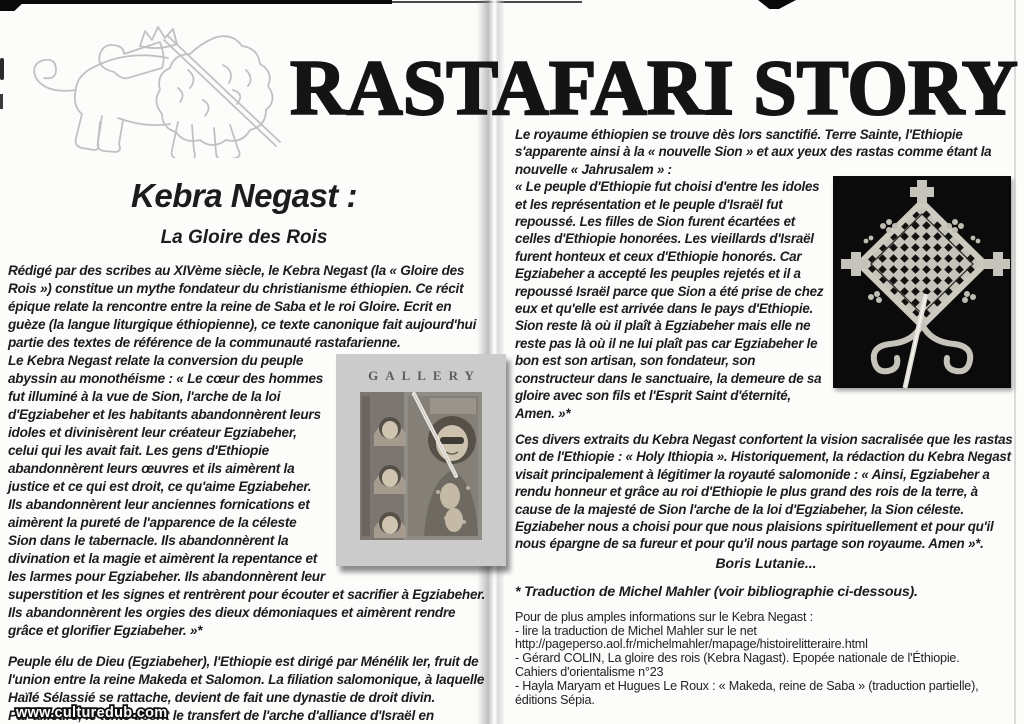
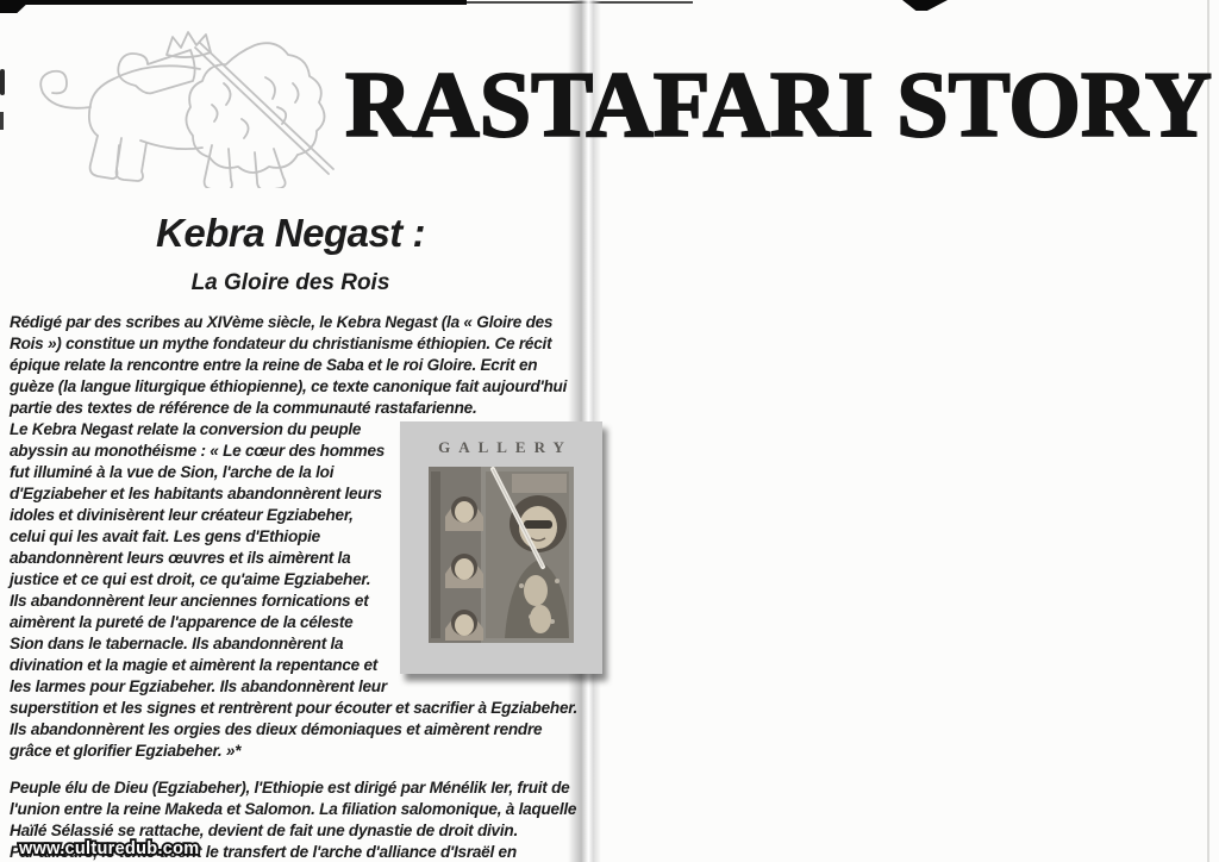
  RASTAFARI STORY
  Kebra Negast :
  La Gloire des Rois
  Rédigé par des scribes au XIVème siècle, le Kebra Negast (la « Gloire des Rois ») constitue un mythe fondateur du christianisme éthiopien. Ce récit épique relate la rencontre entre la reine de Saba et le roi Gloire. Ecrit en guèze (la langue liturgique éthiopienne), ce texte canonique fait aujourd'hui partie des textes de référence de la communauté rastafarienne.
  GALLERY
  Le Kebra Negast relate la conversion du peuple abyssin au monothéisme : « Le cœur des hommes fut illuminé à la vue de Sion, l'arche de la loi d'Egziabeher et les habitants abandonnèrent leurs idoles et divinisèrent leur créateur Egziabeher, celui qui les avait fait. Les gens d'Ethiopie abandonnèrent leurs œuvres et ils aimèrent la justice et ce qui est droit, ce qu'aime Egziabeher.
  Ils abandonnèrent leur anciennes fornications et aimèrent la pureté de l'apparence de la céleste Sion dans le tabernacle. Ils abandonnèrent la divination et la magie et aimèrent la repentance et les larmes pour Egziabeher. Ils abandonnèrent leur superstition et les signes et rentrèrent pour écouter et sacrifier à Egziabeher. Ils abandonnèrent les orgies des dieux démoniaques et aimèrent rendre grâce et glorifier Egziabeher. »*
  Peuple élu de Dieu (Egziabeher), l'Ethiopie est dirigé par Ménélik Ier, fruit de l'union entre la reine Makeda et Salomon. La filiation salomonique, à laquelle Haïlé Sélassié se rattache, devient de fait une dynastie de droit divin.
  Par ailleurs, le texte décrit le transfert de l'arche d'alliance d'Israël en
- Le royaume éthiopien se trouve dès lors sanctifié. Terre Sainte, l'Ethiopie s'apparente ainsi à la « nouvelle Sion » et aux yeux des rastas comme étant la nouvelle « Jahrusalem » :
- « Le peuple d'Ethiopie fut choisi d'entre les idoles et les représentation et le peuple d'Israël fut repoussé. Les filles de Sion furent écartées et celles d'Ethiopie honorées. Les vieillards d'Israël furent honteux et ceux d'Ethiopie honorés. Car Egziabeher a accepté les peuples rejetés et il a repoussé Israël parce que Sion a été prise de chez eux et qu'elle est arrivée dans le pays d'Ethiopie.
- Sion reste là où il plaît à Egziabeher mais elle ne reste pas là où il ne lui plaît pas car Egziabeher le bon est son artisan, son fondateur, son constructeur dans le sanctuaire, la demeure de sa gloire avec son fils et l'Esprit Saint d'éternité, Amen. »*
- Ces divers extraits du Kebra Negast confortent la vision sacralisée que les rastas ont de l'Ethiopie : « Holy Ithiopia ». Historiquement, la rédaction du Kebra Negast visait principalement à légitimer la royauté salomonide : « Ainsi, Egziabeher a rendu honneur et grâce au roi d'Ethiopie le plus grand des rois de la terre, à cause de la majesté de Sion l'arche de la loi d'Egziabeher, la Sion céleste. Egziabeher nous a choisi pour que nous plaisions spirituellement et pour qu'il nous épargne de sa fureur et pour qu'il nous partage son royaume. Amen »*.
- Boris Lutanie...
- * Traduction de Michel Mahler (voir bibliographie ci-dessous).
- Pour de plus amples informations sur le Kebra Negast :
- - lire la traduction de Michel Mahler sur le net
- http://pageperso.aol.fr/michelmahler/mapage/histoirelitteraire.html
- - Gérard COLIN, La gloire des rois (Kebra Nagast). Epopée nationale de l'Éthiopie.
- Cahiers d'orientalisme n°23
- - Hayla Maryam et Hugues Le Roux : « Makeda, reine de Saba » (traduction partielle),
- éditions Sépia.
  www.culturedub.com
